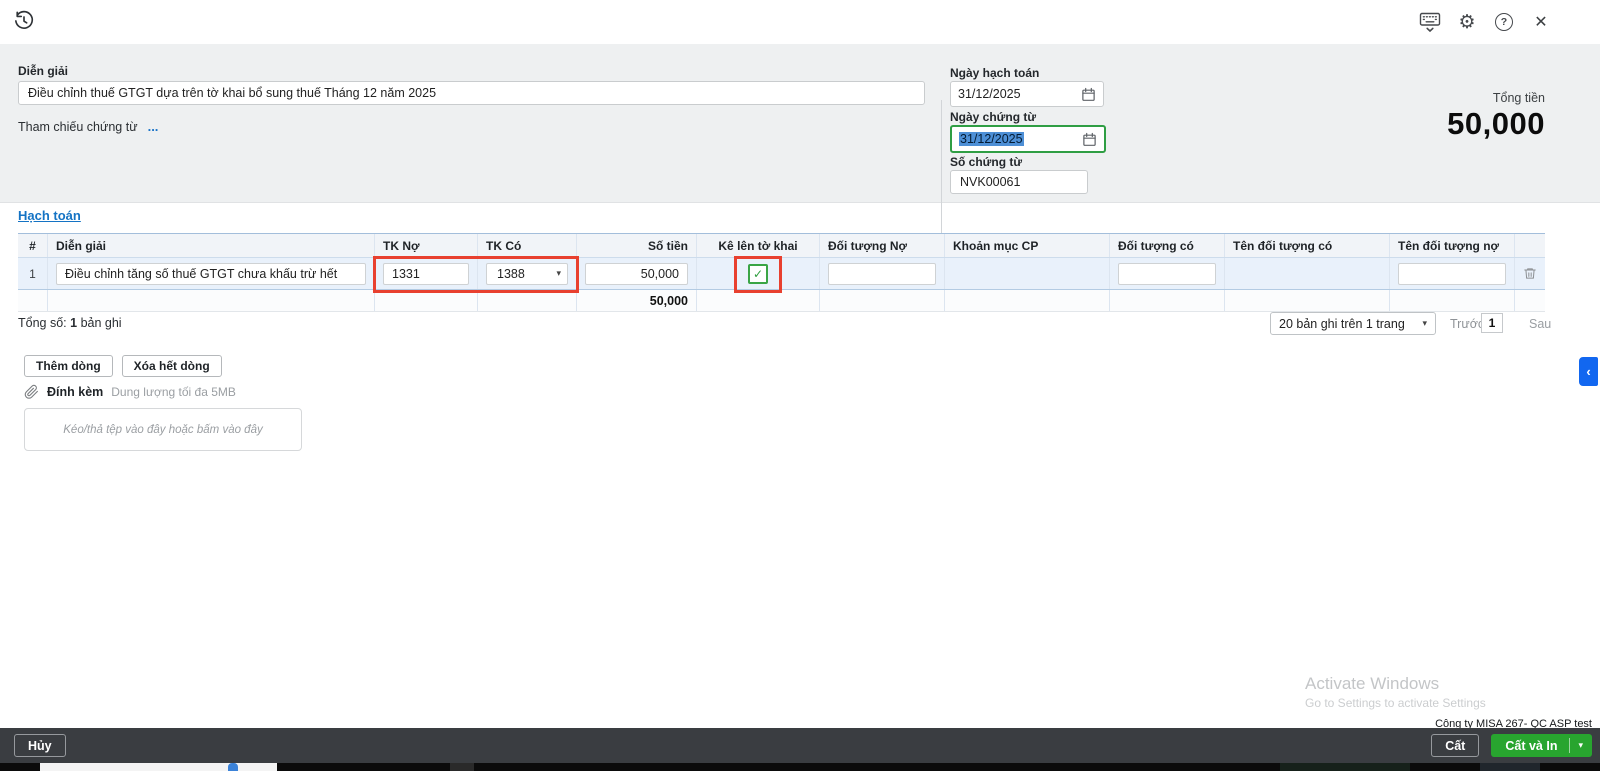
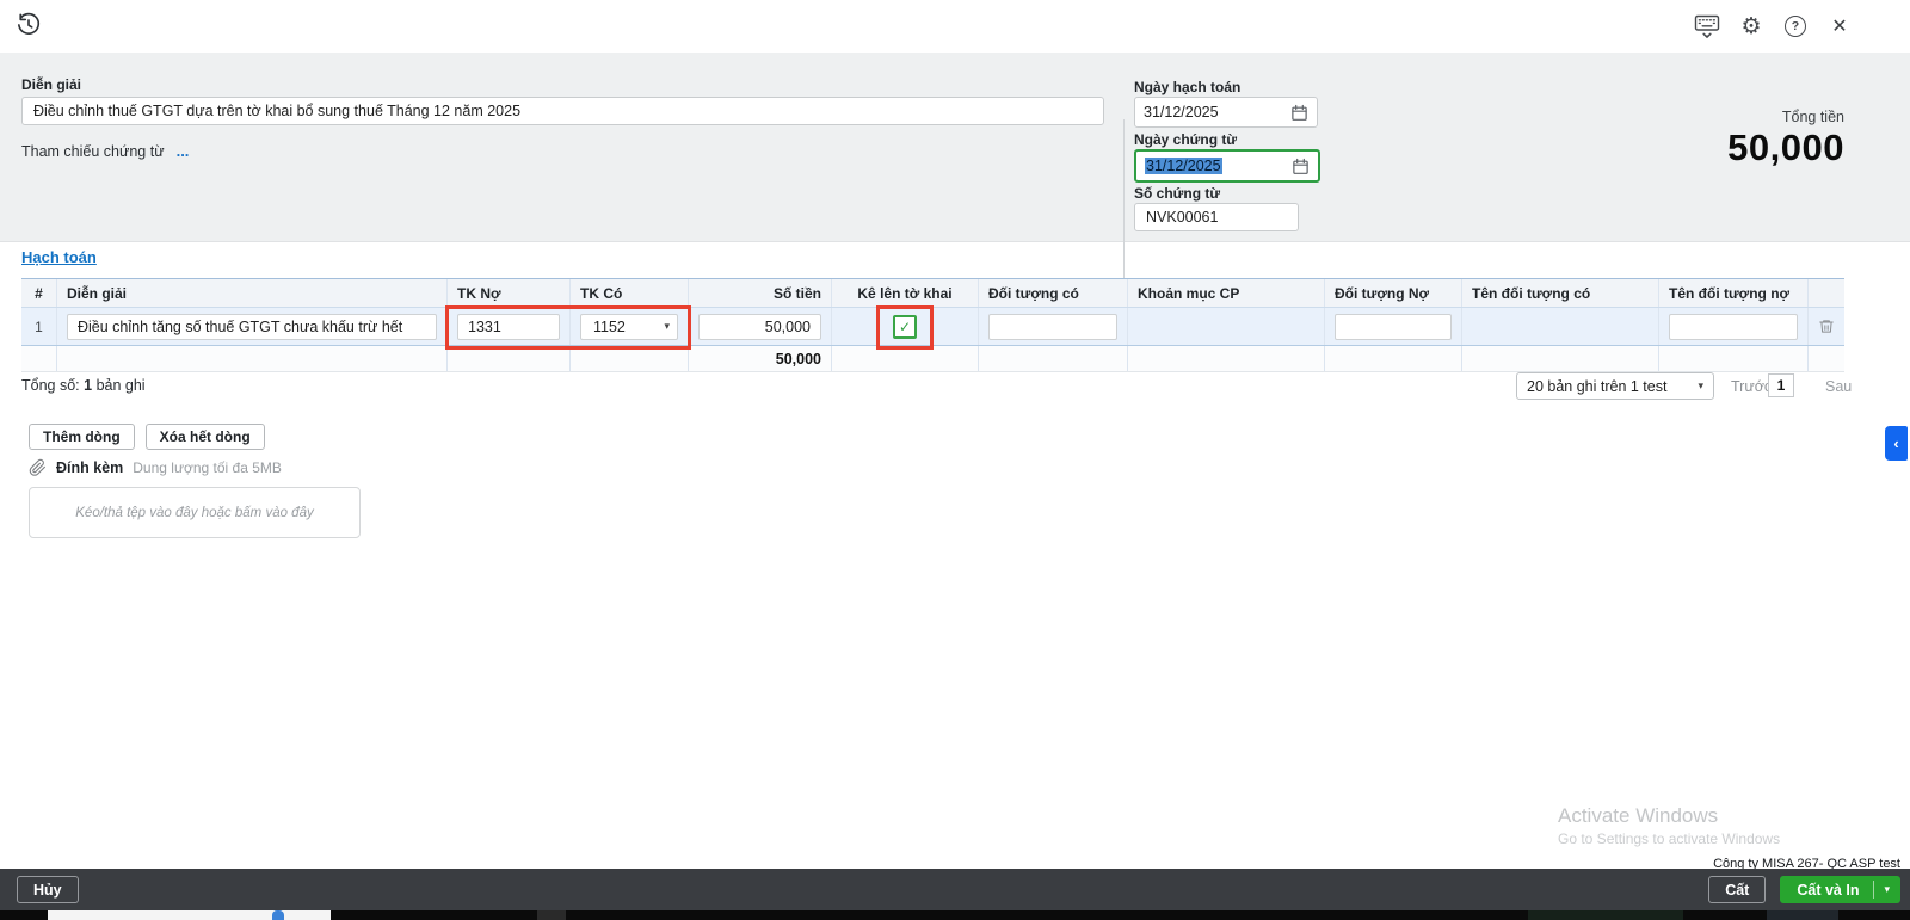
  ⚙
  ?
  ✕
  Diễn giải
  Điều chỉnh thuế GTGT dựa trên tờ khai bổ sung thuế Tháng 12 năm 2025
  Tham chiếu chứng từ
  ...
  Ngày hạch toán
  31/12/2025
  Ngày chứng từ
  31/12/2025
  Số chứng từ
  NVK00061
  Tổng tiền
  50,000
  Hạch toán
  #
  Diễn giải
  TK Nợ
  TK Có
  Số tiền
  Kê lên tờ khai
- Đối tượng Nợ
+ Đối tượng có
  Khoản mục CP
- Đối tượng có
+ Đối tượng Nợ
  Tên đối tượng có
  Tên đối tượng nợ
  1
  Điều chỉnh tăng số thuế GTGT chưa khấu trừ hết
  1331
- 1388
+ 1152
  ▾
  50,000
  ✓
  50,000
  Tổng số: 1 bản ghi
- 20 bản ghi trên 1 trang
+ 20 bản ghi trên 1 test
  ▾
  Trướ
  1
  Sau
  Thêm dòng
  Xóa hết dòng
  Đính kèm
  Dung lượng tối đa 5MB
  Kéo/thả tệp vào đây hoặc bấm vào đây
  ‹
  Activate Windows
- Go to Settings to activate Settings
+ Go to Settings to activate Windows
  Công ty MISA 267- QC ASP test
  Hủy
  Cất
  Cất và In
  ▾
